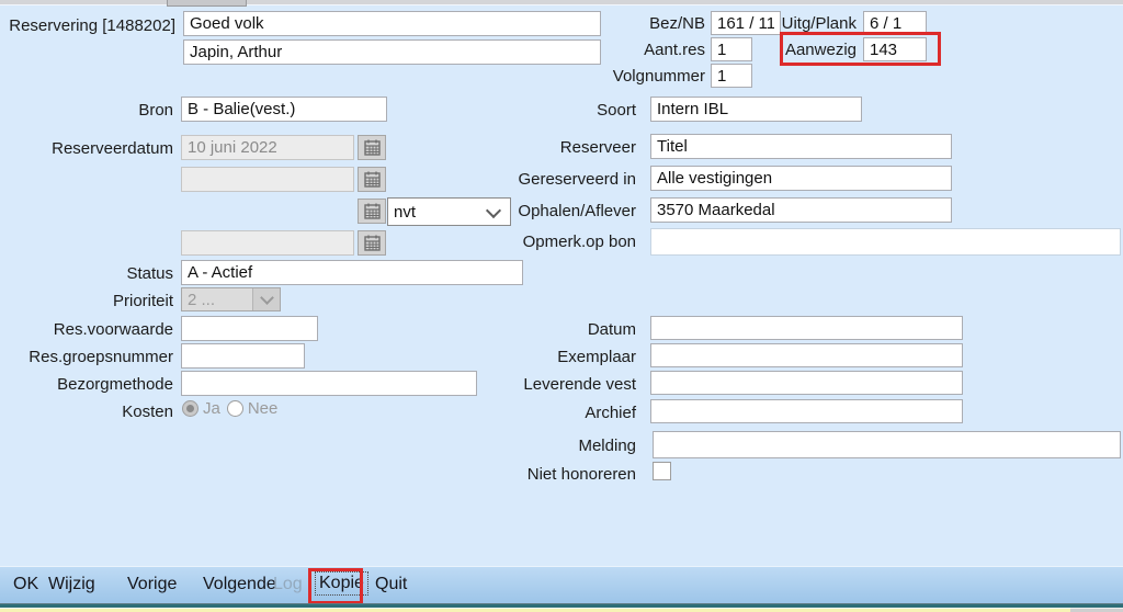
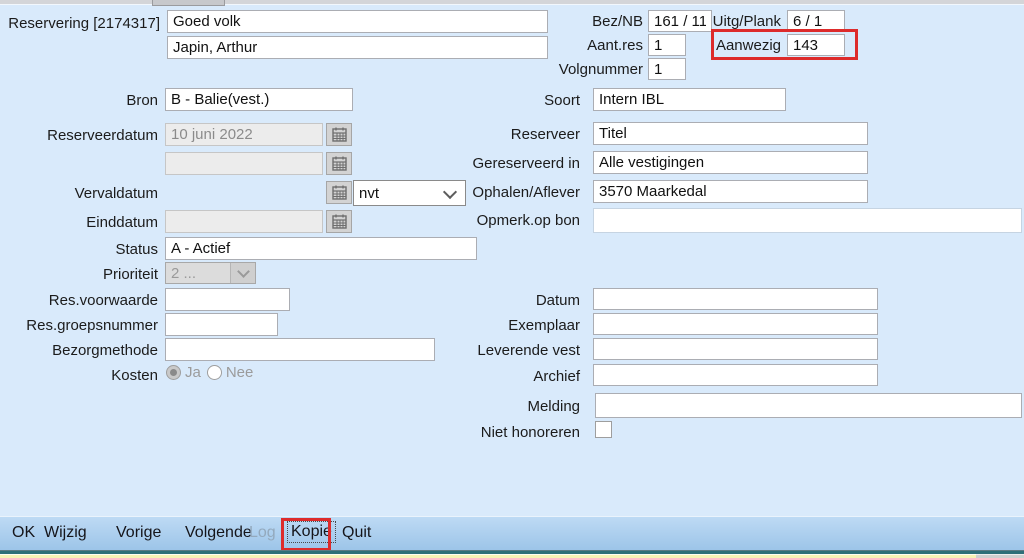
- Reservering [1488202]
+ Reservering [2174317]
  Bron
  Reserveerdatum
+ Vervaldatum
+ Einddatum
  Status
  Prioriteit
  Res.voorwaarde
  Res.groepsnummer
  Bezorgmethode
  Kosten
  Goed volk
  Japin, Arthur
  Bez/NB
  161 / 11
  Uitg/Plank
  6 / 1
  Aant.res
  1
  Aanwezig
  143
  Volgnummer
  1
  B - Balie(vest.)
  Soort
  Intern IBL
  10 juni 2022
  nvt
  Reserveer
  Titel
  Gereserveerd in
  Alle vestigingen
  Ophalen/Aflever
  3570 Maarkedal
  Opmerk.op bon
  A - Actief
  2 ...
  Ja
  Nee
  Datum
  Exemplaar
  Leverende vest
  Archief
  Melding
  Niet honoreren
  OK
  Wijzig
  Vorige
  Volgende
  Log
  Kopie
  Quit
